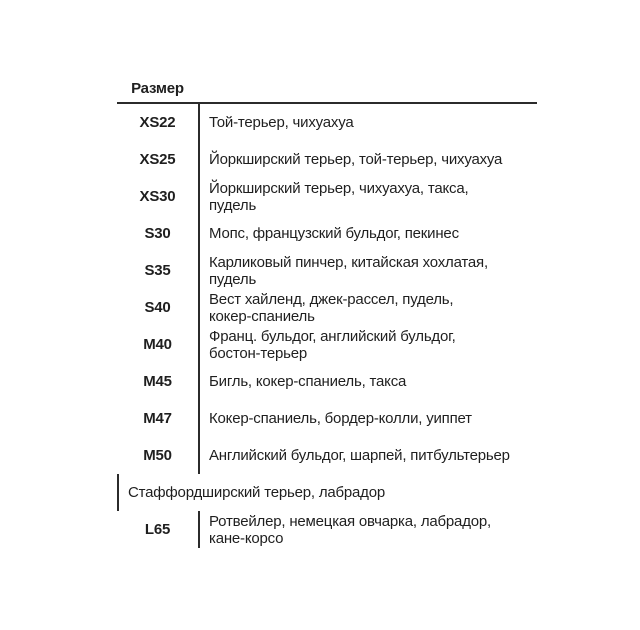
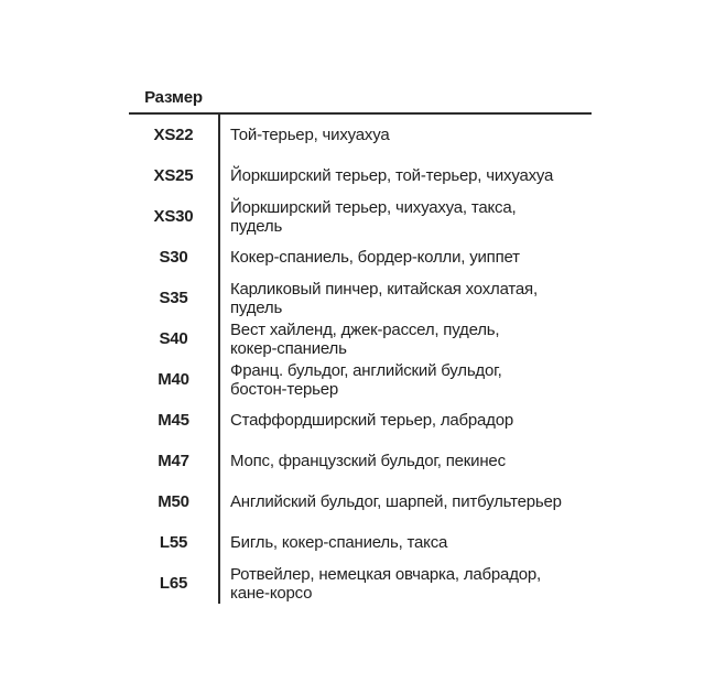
  Размер
  XS22
  Той-терьер, чихуахуа
  XS25
  Йоркширский терьер, той-терьер, чихуахуа
  XS30
  Йоркширский терьер, чихуахуа, такса,
  пудель
  S30
- Мопс, французский бульдог, пекинес
+ Кокер-спаниель, бордер-колли, уиппет
  S35
  Карликовый пинчер, китайская хохлатая,
  пудель
  S40
  Вест хайленд, джек-рассел, пудель,
  кокер-спаниель
  M40
  Франц. бульдог, английский бульдог,
  бостон-терьер
  M45
- Бигль, кокер-спаниель, такса
+ Стаффордширский терьер, лабрадор
  M47
- Кокер-спаниель, бордер-колли, уиппет
+ Мопс, французский бульдог, пекинес
  M50
  Английский бульдог, шарпей, питбультерьер
+ L55
- Стаффордширский терьер, лабрадор
+ Бигль, кокер-спаниель, такса
  L65
  Ротвейлер, немецкая овчарка, лабрадор,
  кане-корсо
